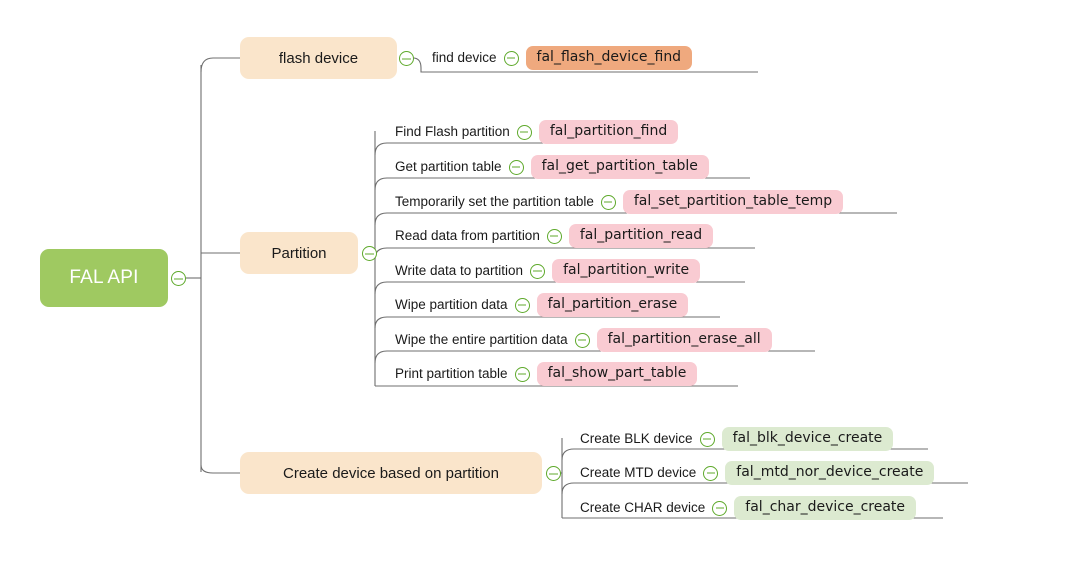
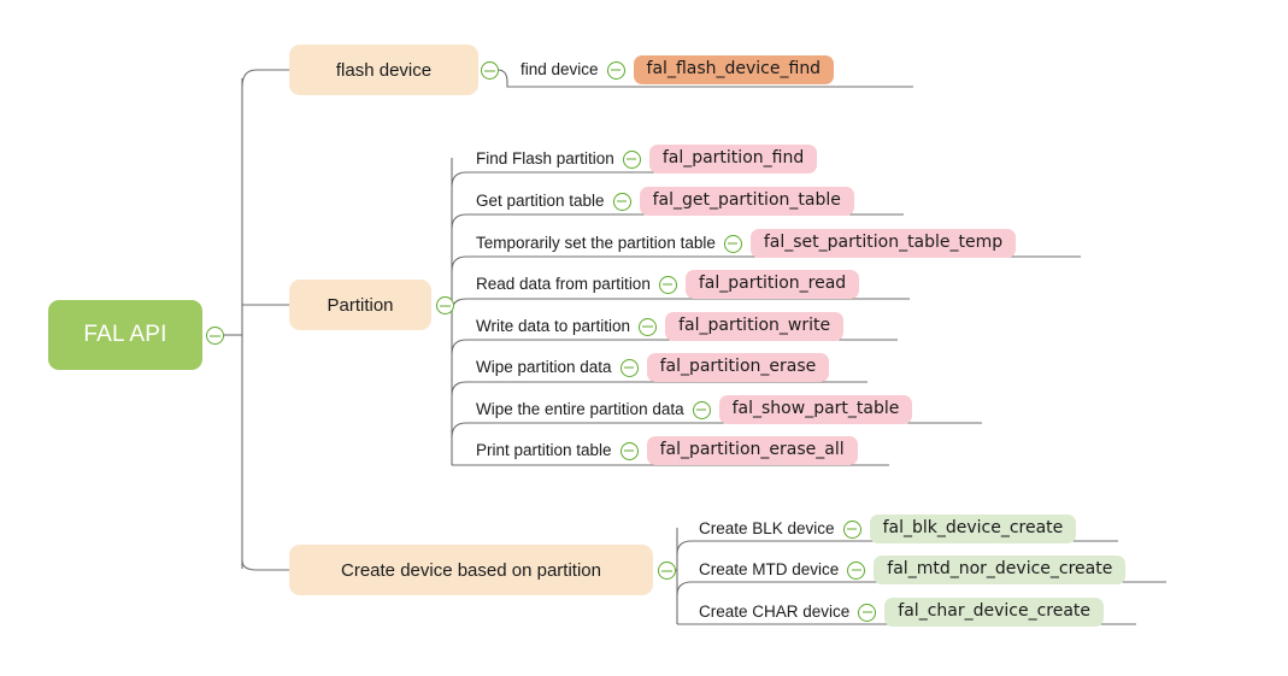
  FAL API
  flash device
  find device
  fal_flash_device_find
  Partition
  Find Flash partition
  fal_partition_find
  Get partition table
  fal_get_partition_table
  Temporarily set the partition table
  fal_set_partition_table_temp
  Read data from partition
  fal_partition_read
  Write data to partition
  fal_partition_write
  Wipe partition data
  fal_partition_erase
  Wipe the entire partition data
- fal_partition_erase_all
+ fal_show_part_table
  Print partition table
- fal_show_part_table
+ fal_partition_erase_all
  Create device based on partition
  Create BLK device
  fal_blk_device_create
  Create MTD device
  fal_mtd_nor_device_create
  Create CHAR device
  fal_char_device_create
